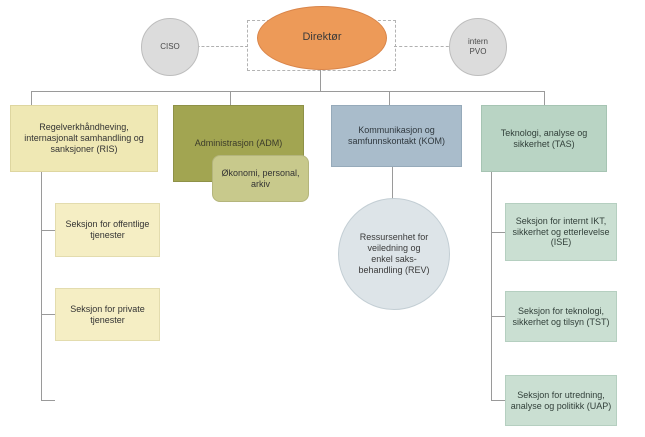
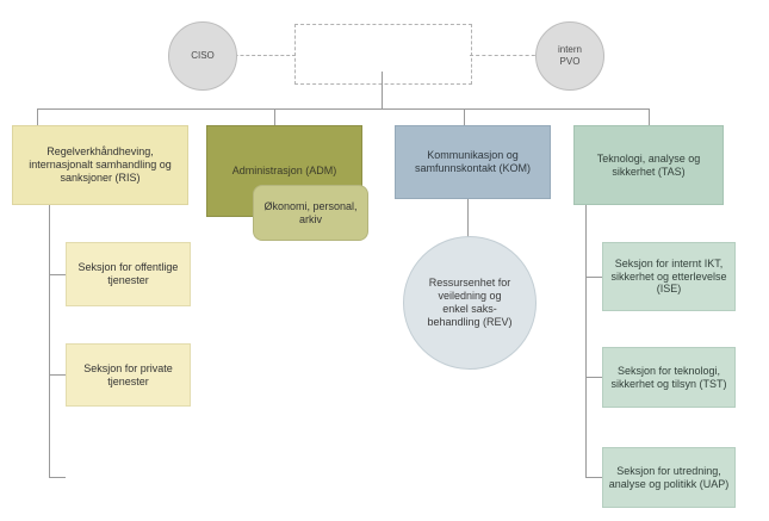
  CISO
- Direktør
  intern
  PVO
  Regelverkhåndheving,
  internasjonalt samhandling og
  sanksjoner (RIS)
  Administrasjon (ADM)
  Kommunikasjon og
  samfunnskontakt (KOM)
  Teknologi, analyse og
  sikkerhet (TAS)
  Økonomi, personal,
  arkiv
  Ressursenhet for
  veiledning og
  enkel saks-
  behandling (REV)
  Seksjon for offentlige
  tjenester
  Seksjon for private
  tjenester
  Seksjon for internt IKT,
  sikkerhet og etterlevelse
  (ISE)
  Seksjon for teknologi,
  sikkerhet og tilsyn (TST)
  Seksjon for utredning,
  analyse og politikk (UAP)
